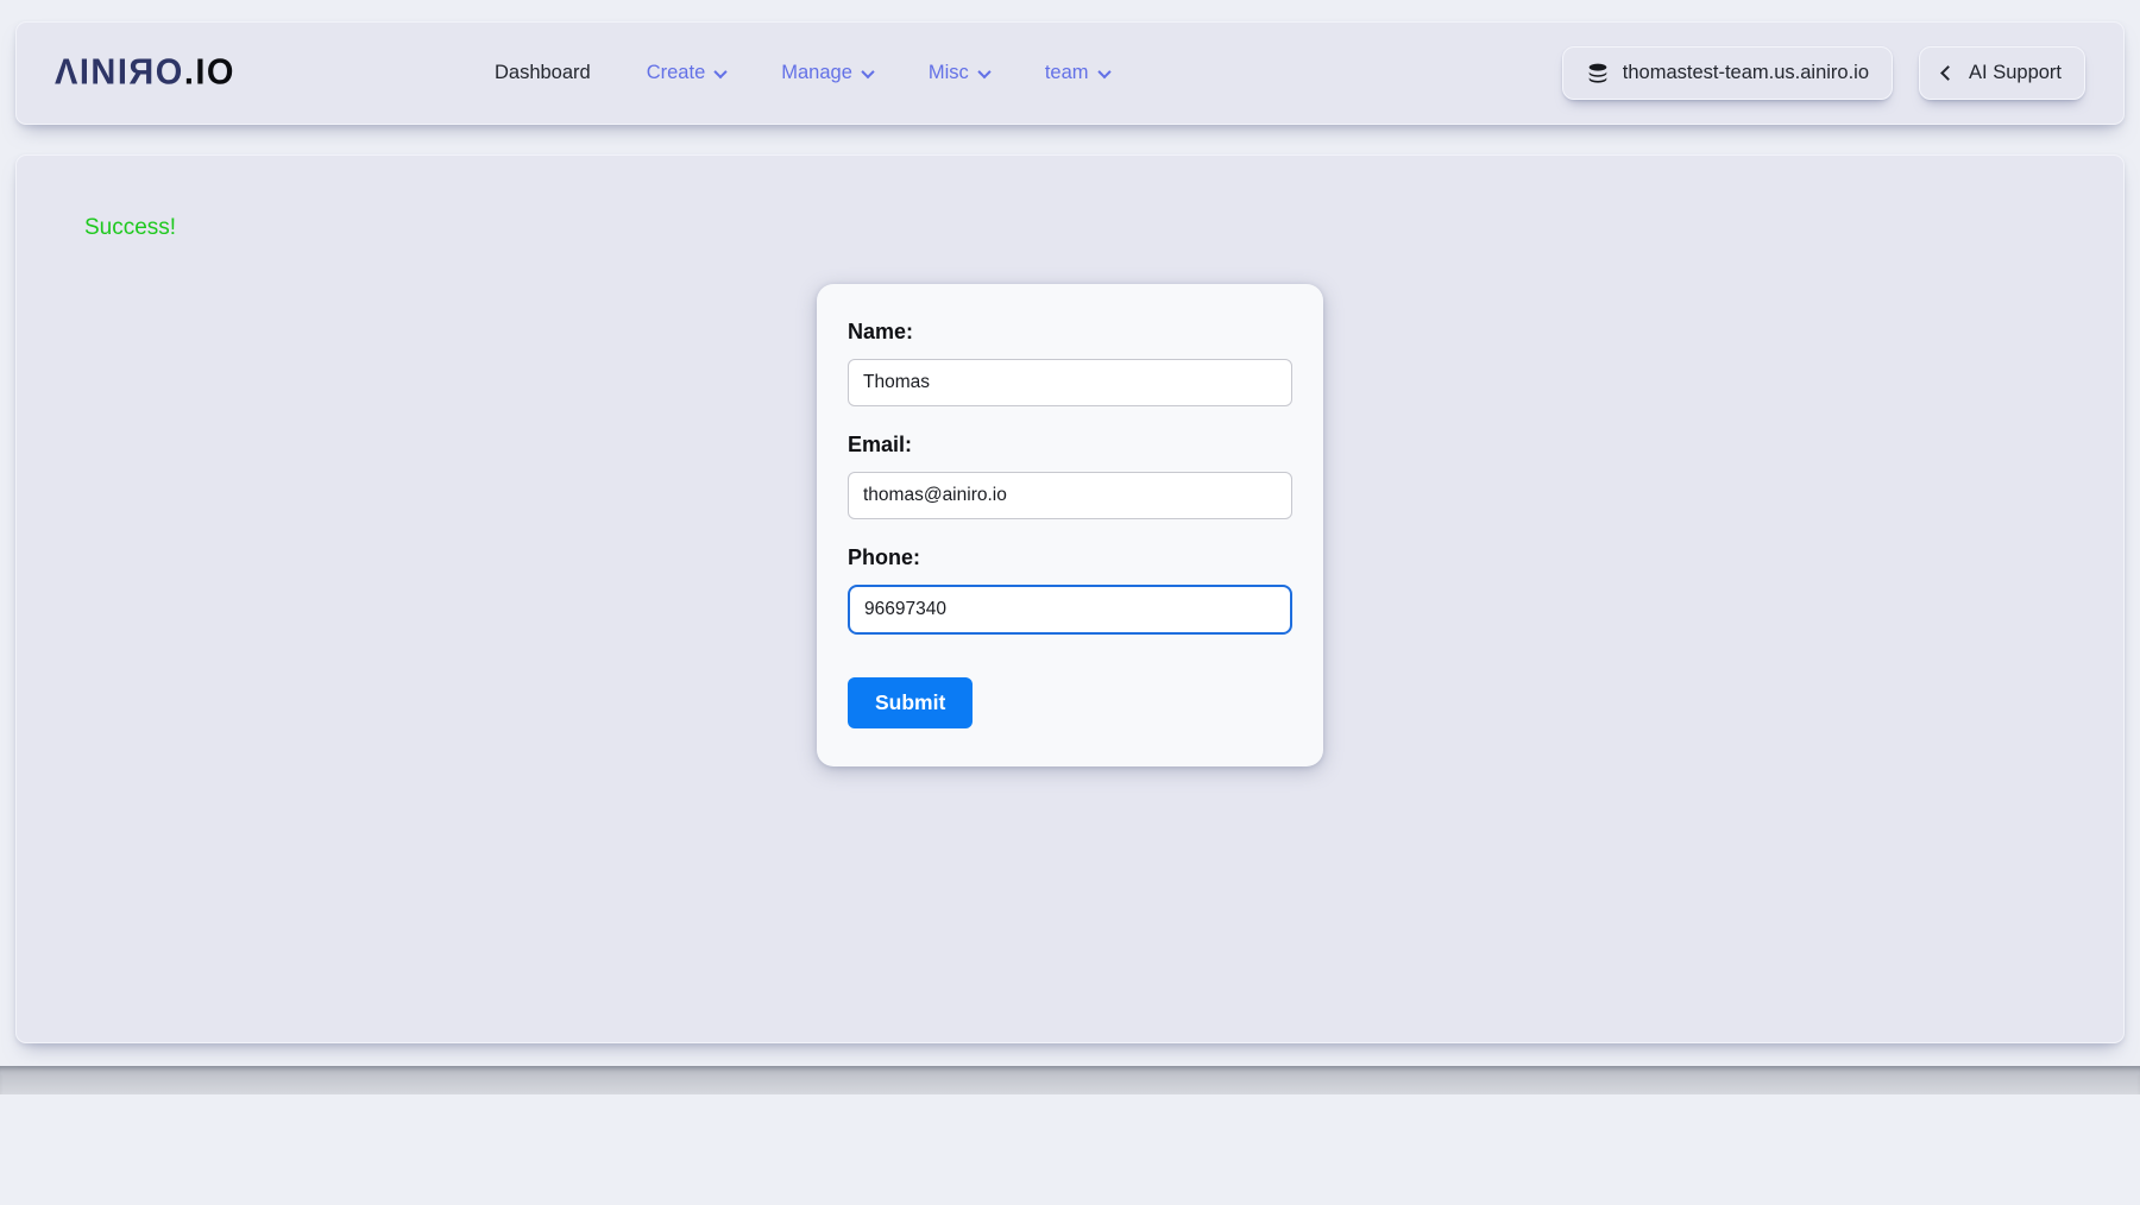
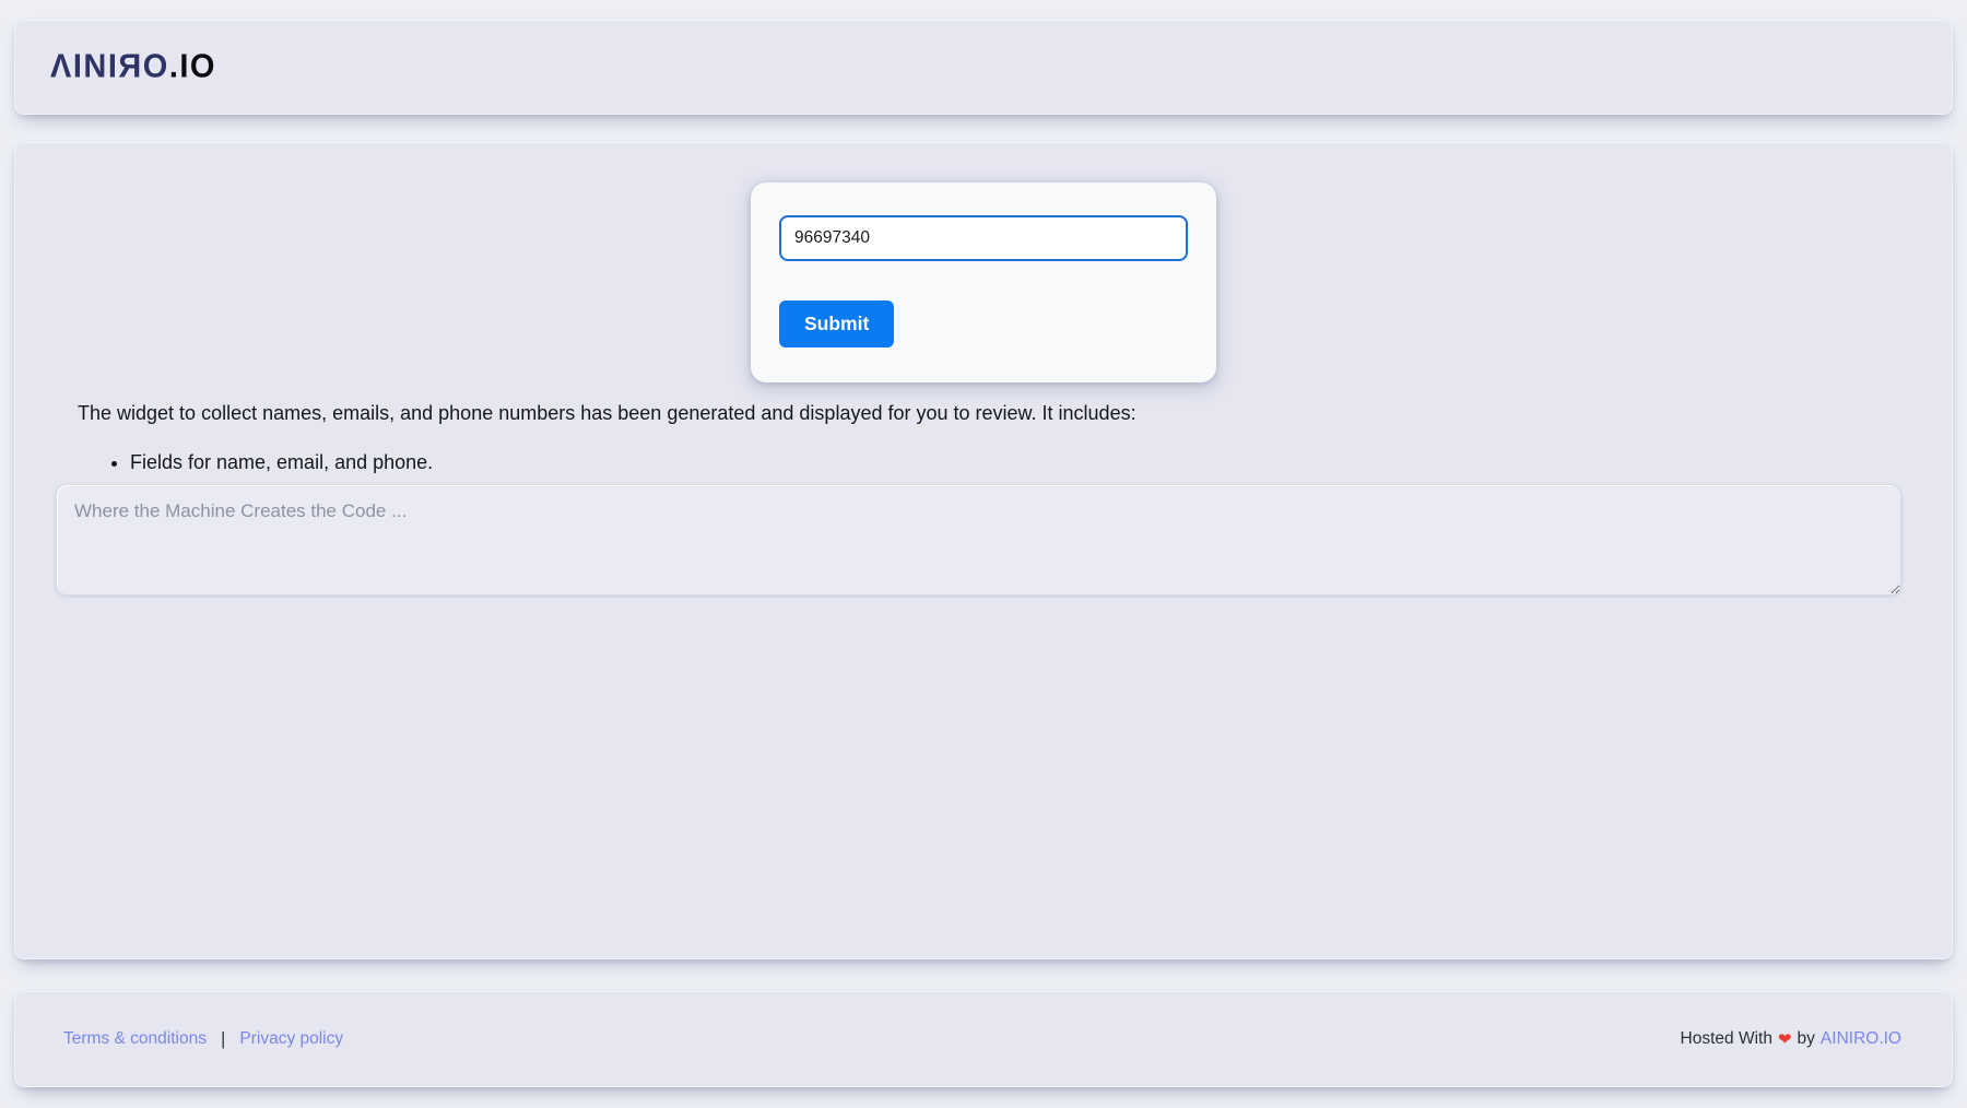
  ΛINIЯO.IO
- Dashboard
- Create
- Manage
- Misc
- team
- thomastest-team.us.ainiro.io
- AI Support
- Success!
- Name:
- Thomas
- Email:
- thomas@ainiro.io
- Phone:
  96697340 Submit
+ The widget to collect names, emails, and phone numbers has been generated and displayed for you to review. It includes:
+ Fields for name, email, and phone.
+ Where the Machine Creates the Code ...
+ Terms & conditions
+ |
+ Privacy policy
+ Hosted With
+ ❤
+ by
+ AINIRO.IO
